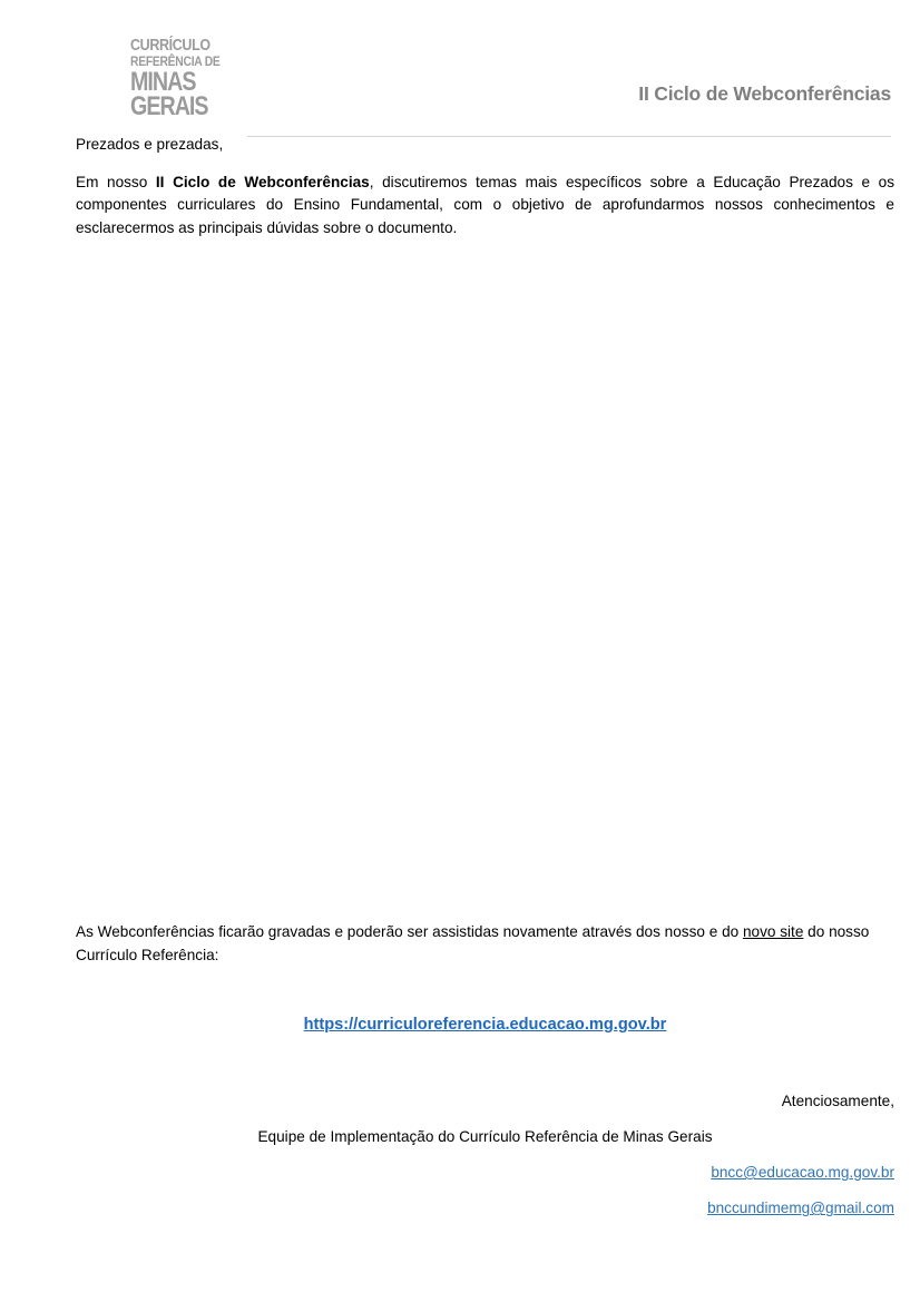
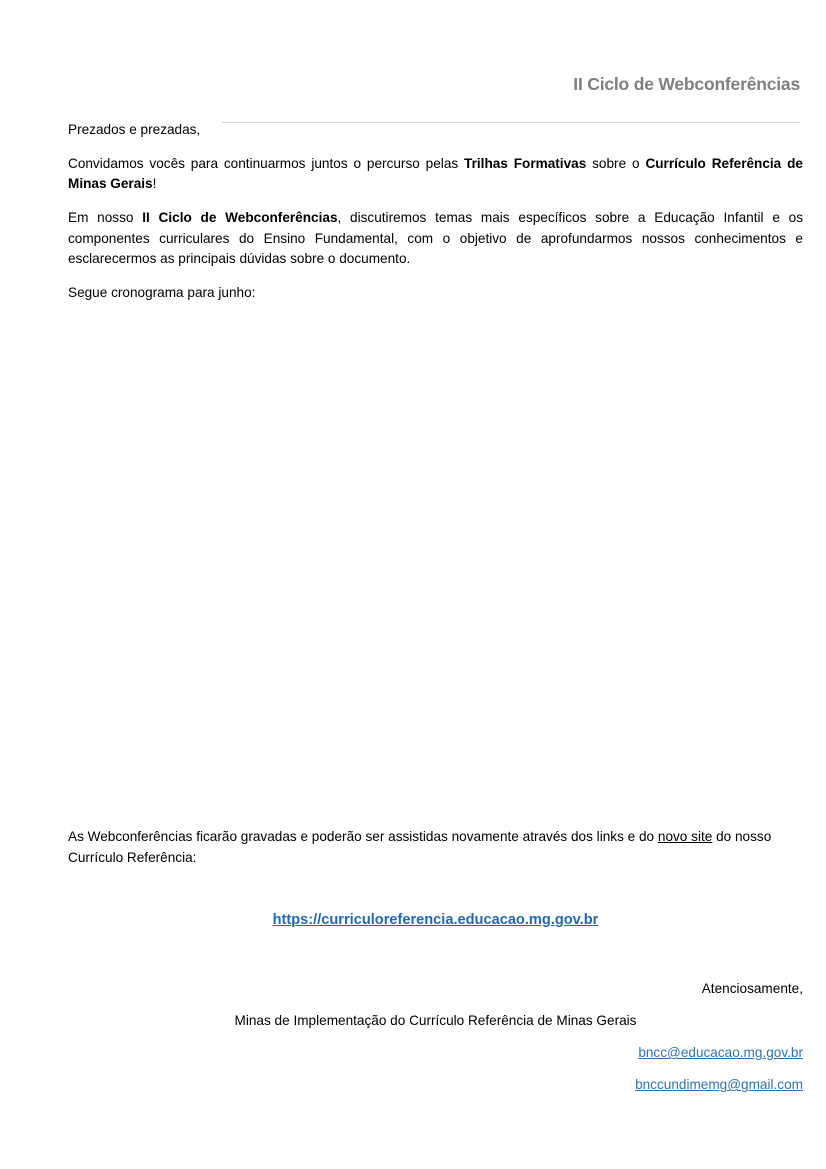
- CURRÍCULO
- REFERÊNCIA DE
- MINAS
- GERAIS
  II Ciclo de Webconferências
  Prezados e prezadas,
+ Convidamos vocês para continuarmos juntos o percurso pelas Trilhas Formativas sobre o Currículo Referência de Minas Gerais!
- Em nosso II Ciclo de Webconferências, discutiremos temas mais específicos sobre a Educação Prezados e os componentes curriculares do Ensino Fundamental, com o objetivo de aprofundarmos nossos conhecimentos e esclarecermos as principais dúvidas sobre o documento.
+ Em nosso II Ciclo de Webconferências, discutiremos temas mais específicos sobre a Educação Infantil e os componentes curriculares do Ensino Fundamental, com o objetivo de aprofundarmos nossos conhecimentos e esclarecermos as principais dúvidas sobre o documento.
+ Segue cronograma para junho:
- As Webconferências ficarão gravadas e poderão ser assistidas novamente através dos nosso e do novo site do nosso Currículo Referência:
+ As Webconferências ficarão gravadas e poderão ser assistidas novamente através dos links e do novo site do nosso Currículo Referência:
  https://curriculoreferencia.educacao.mg.gov.br
  Atenciosamente,
- Equipe de Implementação do Currículo Referência de Minas Gerais
+ Minas de Implementação do Currículo Referência de Minas Gerais
  bncc@educacao.mg.gov.br
  bnccundimemg@gmail.com
